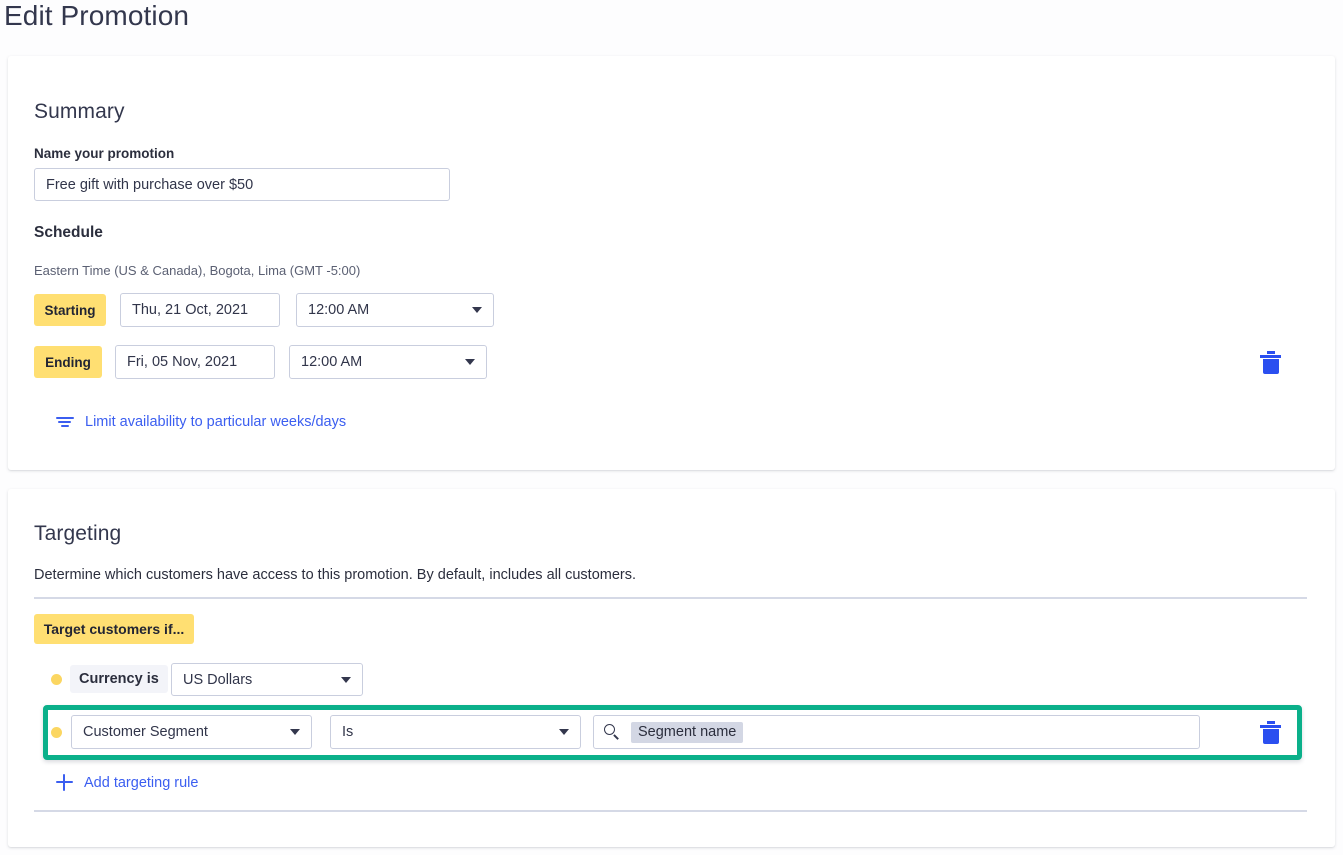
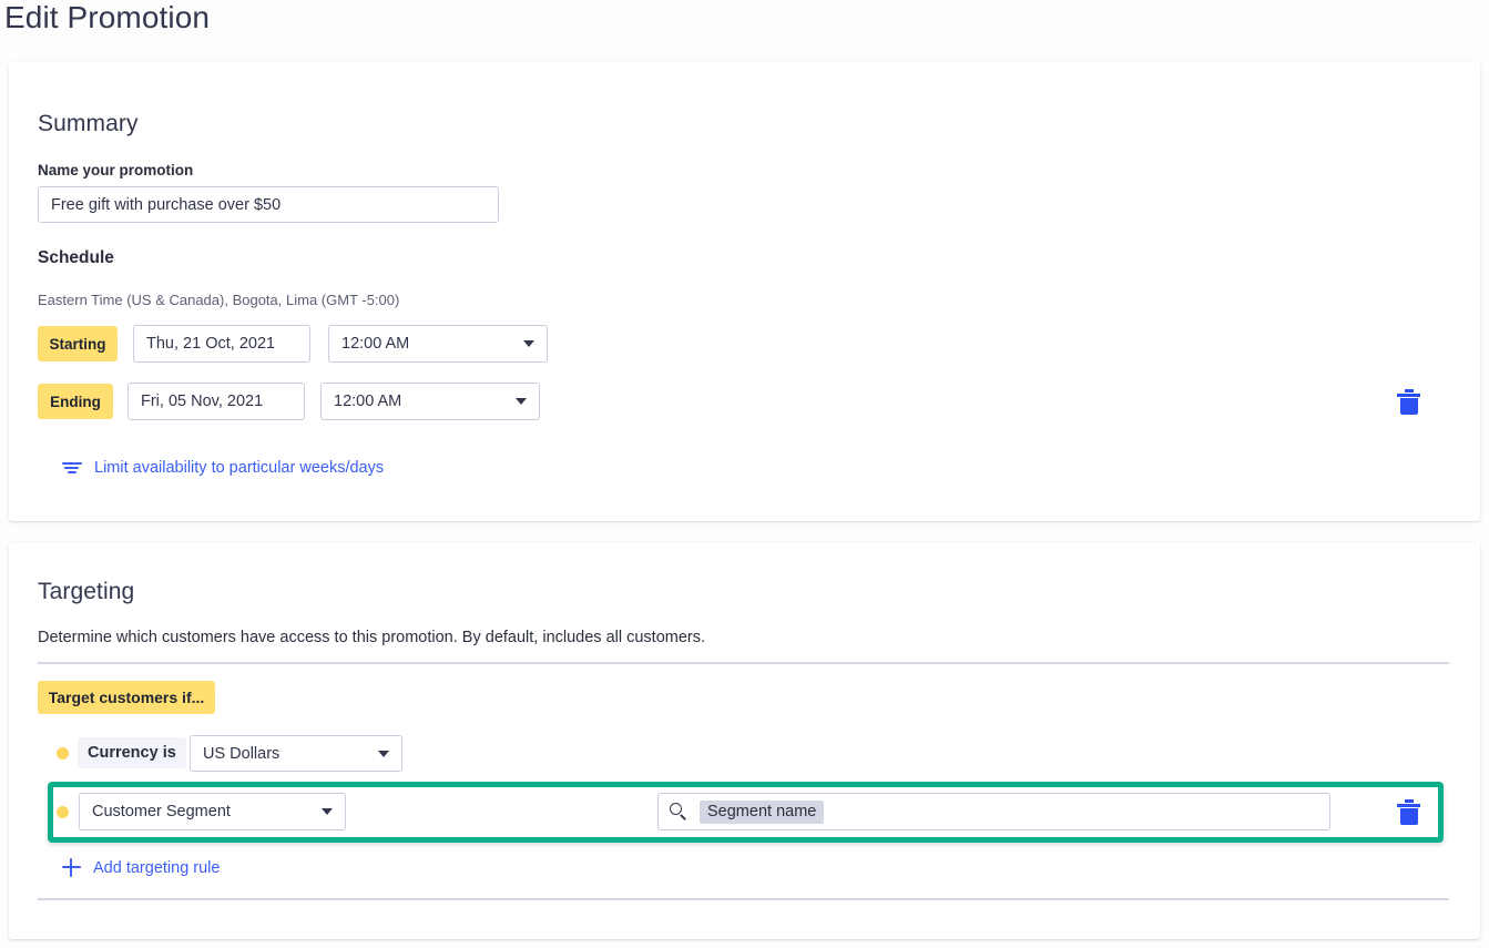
  Edit Promotion
  Summary
  Name your promotion
  Free gift with purchase over $50
  Schedule
  Eastern Time (US & Canada), Bogota, Lima (GMT -5:00)
  Starting
  Thu, 21 Oct, 2021
  12:00 AM
  Ending
  Fri, 05 Nov, 2021
  12:00 AM
  Limit availability to particular weeks/days
  Targeting
  Determine which customers have access to this promotion. By default, includes all customers.
  Target customers if...
  Currency is
  US Dollars
  Customer Segment
- Is
  Segment name
  Add targeting rule
